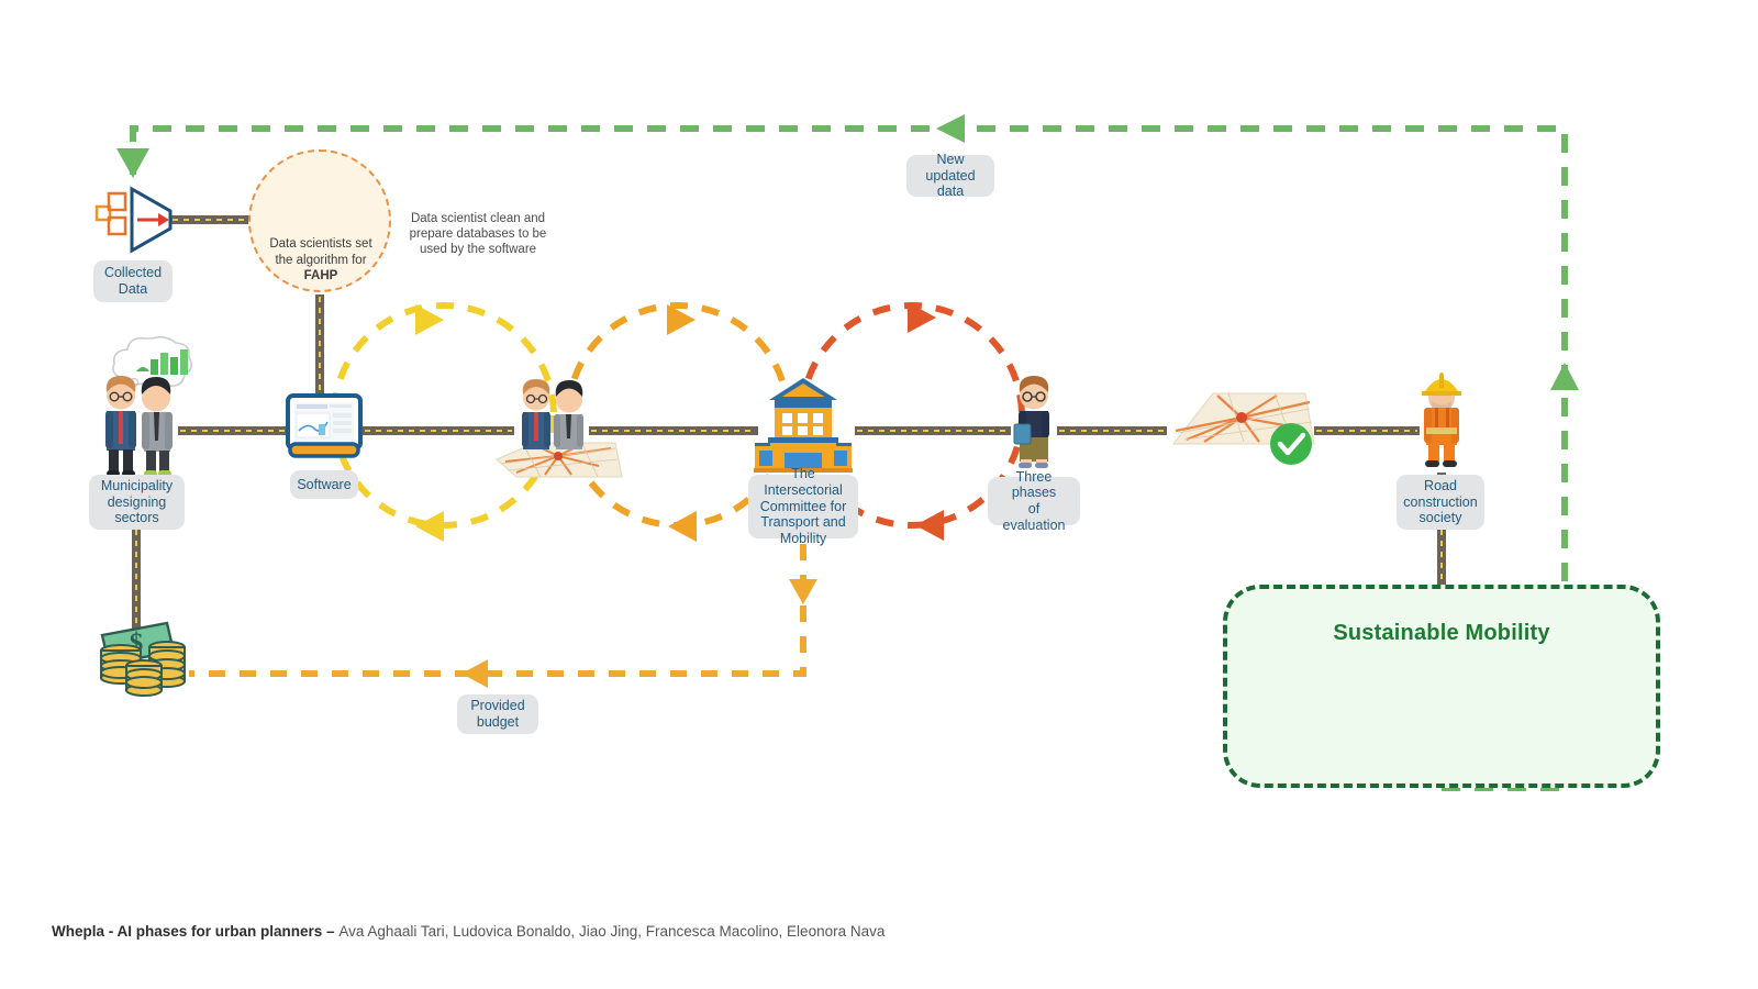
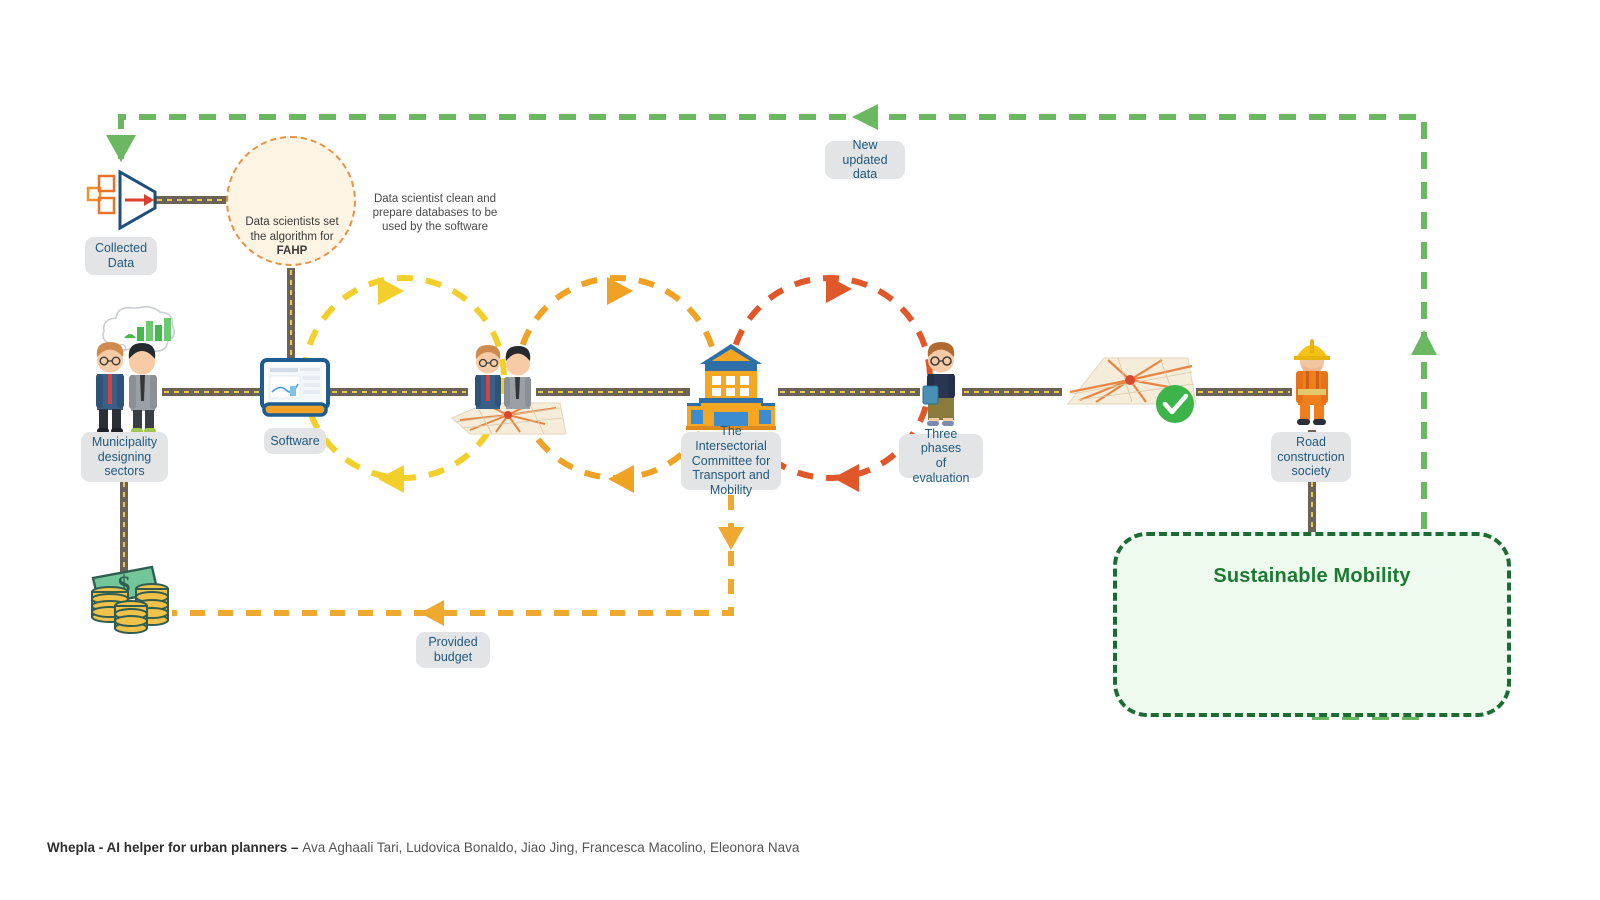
  $
  Data scientists set
  the algorithm for
  FAHP
  Data scientist clean and
  prepare databases to be
  used by the software
  Collected
  Data
  Municipality
  designing
  sectors
  Software
  The Intersectorial
  Committee for
  Transport and
  Mobility
  Three phases
  of evaluation
  Road
  construction
  society
  Provided
  budget
  New
  updated data
  Sustainable Mobility
- Whepla - AI phases for urban planners – Ava Aghaali Tari, Ludovica Bonaldo, Jiao Jing, Francesca Macolino, Eleonora Nava
+ Whepla - AI helper for urban planners – Ava Aghaali Tari, Ludovica Bonaldo, Jiao Jing, Francesca Macolino, Eleonora Nava
